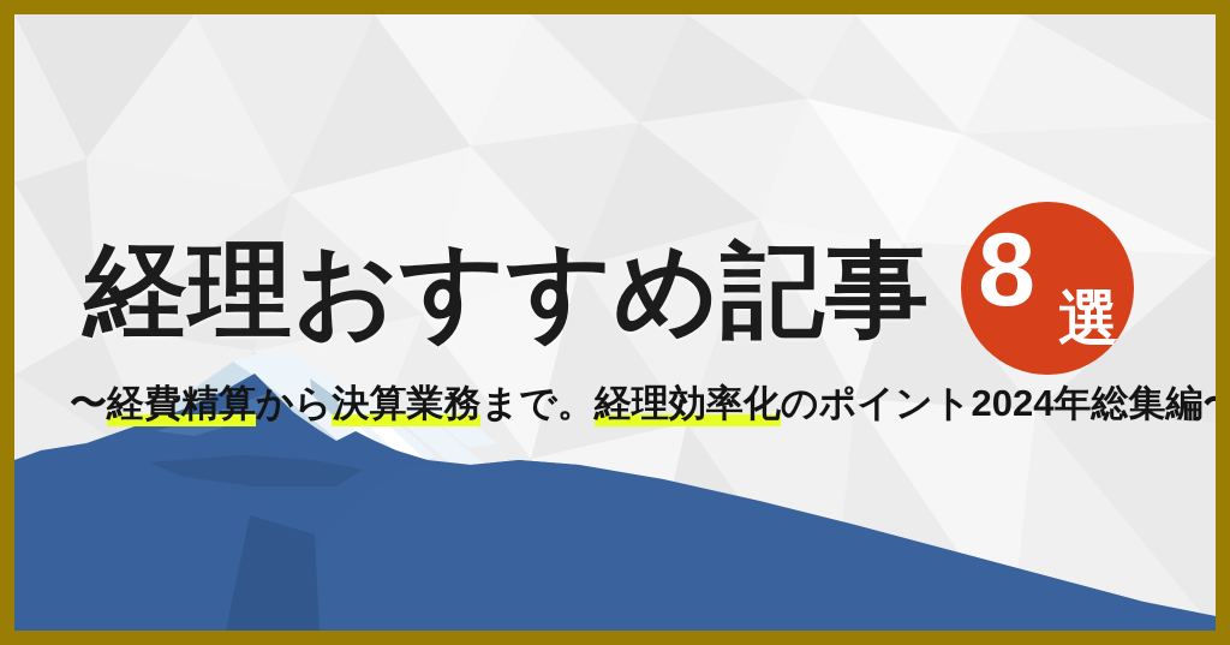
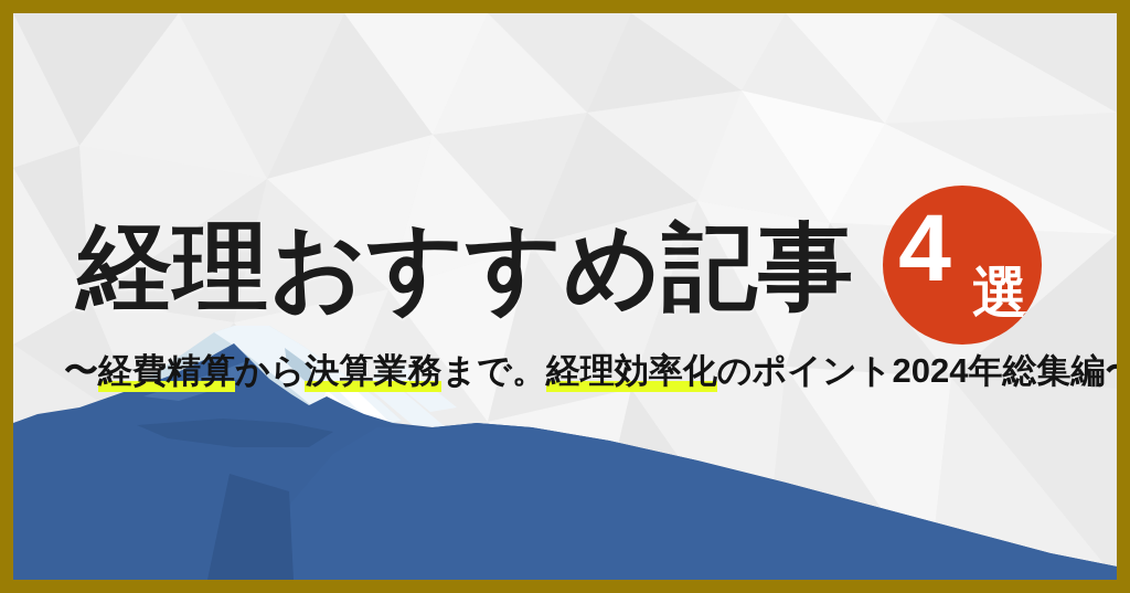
  経理おすすめ記事
- 8
+ 4
  選
  〜経費精算から決算業務まで。経理効率化のポイント2024年総集編
